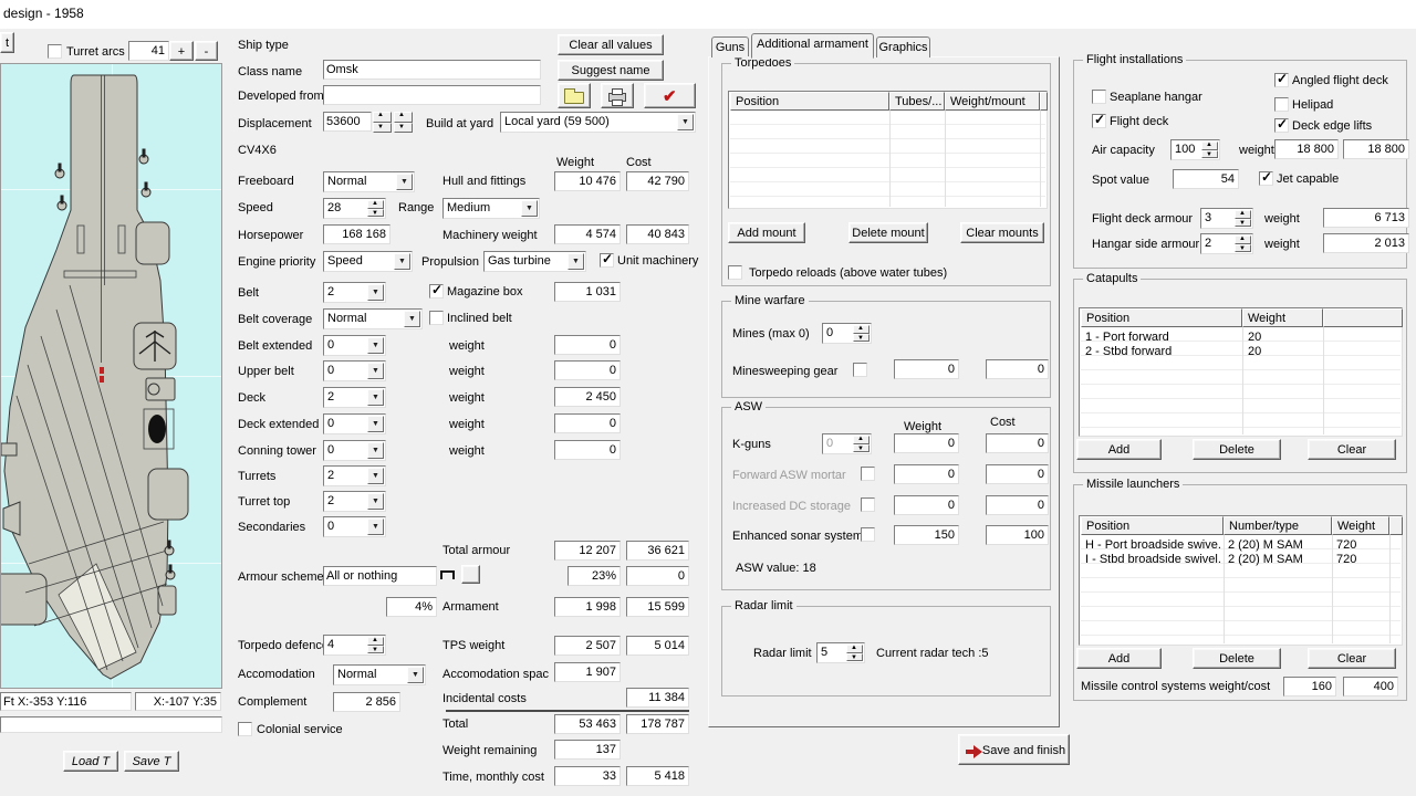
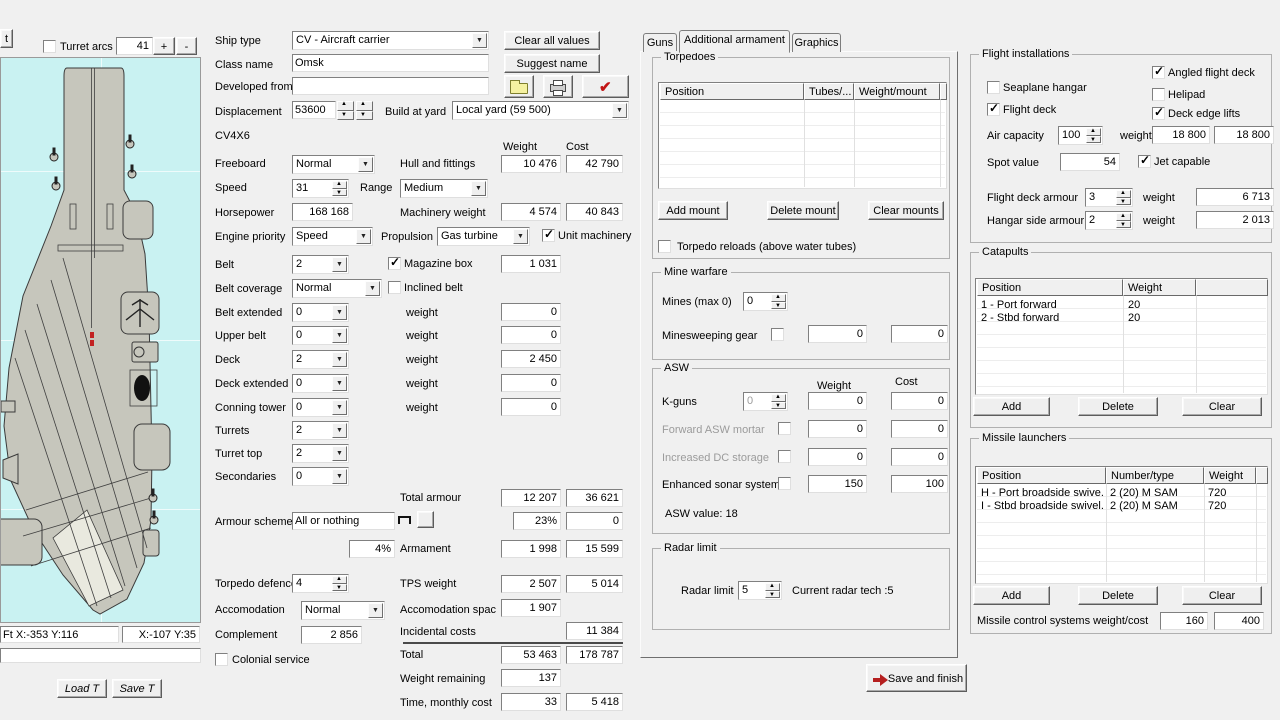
- design - 1958
  t
  Turret arcs
  41
  +
  -
  Ft X:-353 Y:116
  X:-107 Y:35
  Load T
  Save T
  Ship type
+ CV - Aircraft carrier
  Class name
  Omsk
  Developed from
  Displacement
  53600
  Build at yard
  Local yard (59 500)
  Clear all values
  Suggest name
  CV4X6
  Weight
  Cost
  Freeboard
  Normal
  Hull and fittings
  10 476
  42 790
  Speed
- 28
+ 31
  Range
  Medium
  Horsepower
  168 168
  Machinery weight
  4 574
  40 843
  Engine priority
  Speed
  Propulsion
  Gas turbine
  Unit machinery
  Belt
  2
  Magazine box
  1 031
  Belt coverage
  Normal
  Inclined belt
  Belt extended
  0
  weight
  0
  Upper belt
  0
  weight
  0
  Deck
  2
  weight
  2 450
  Deck extended
  0
  weight
  0
  Conning tower
  0
  weight
  0
  Turrets
  2
  Turret top
  2
  Secondaries
  0
  Total armour
  12 207
  36 621
  Armour scheme
  All or nothing
  23%
  0
  4%
  Armament
  1 998
  15 599
  Torpedo defenc
  4
  TPS weight
  2 507
  5 014
  Accomodation
  Normal
  Accomodation spac
  1 907
  Complement
  2 856
  Incidental costs
  11 384
  Colonial service
  Total
  53 463
  178 787
  Weight remaining
  137
  Time, monthly cost
  33
  5 418
  Guns
  Additional armament
  Graphics
  Torpedoes
  Position
  Tubes/...
  Weight/mount
  Add mount
  Delete mount
  Clear mounts
  Torpedo reloads (above water tubes)
  Mine warfare
  Mines (max 0)
  0
  Minesweeping gear
  0
  0
  ASW
  Weight
  Cost
  K-guns
  0
  0
  0
  Forward ASW mortar
  0
  0
  Increased DC storage
  0
  0
  Enhanced sonar system
  150
  100
  ASW value: 18
  Radar limit
  Radar limit
  5
  Current radar tech :5
  ave and finish
  Flight installations
  Angled flight deck
  Seaplane hangar
  Helipad
  Flight deck
  Deck edge lifts
  Air capacity
  100
  weight
  18 800
  18 800
  Spot value
  54
  Jet capable
  Flight deck armour
  3
  weight
  6 713
  Hangar side armour
  2
  weight
  2 013
  Catapults
  Position
  Weight
  1 - Port forward
  20
  2 - Stbd forward
  20
  Add
  Delete
  Clear
  Missile launchers
  Position
  Number/type
  Weight
  H - Port broadside swive.
  2 (20) M SAM
  720
  I - Stbd broadside swivel.
  2 (20) M SAM
  720
  Add
  Delete
  Clear
  Missile control systems weight/cost
  160
  400
